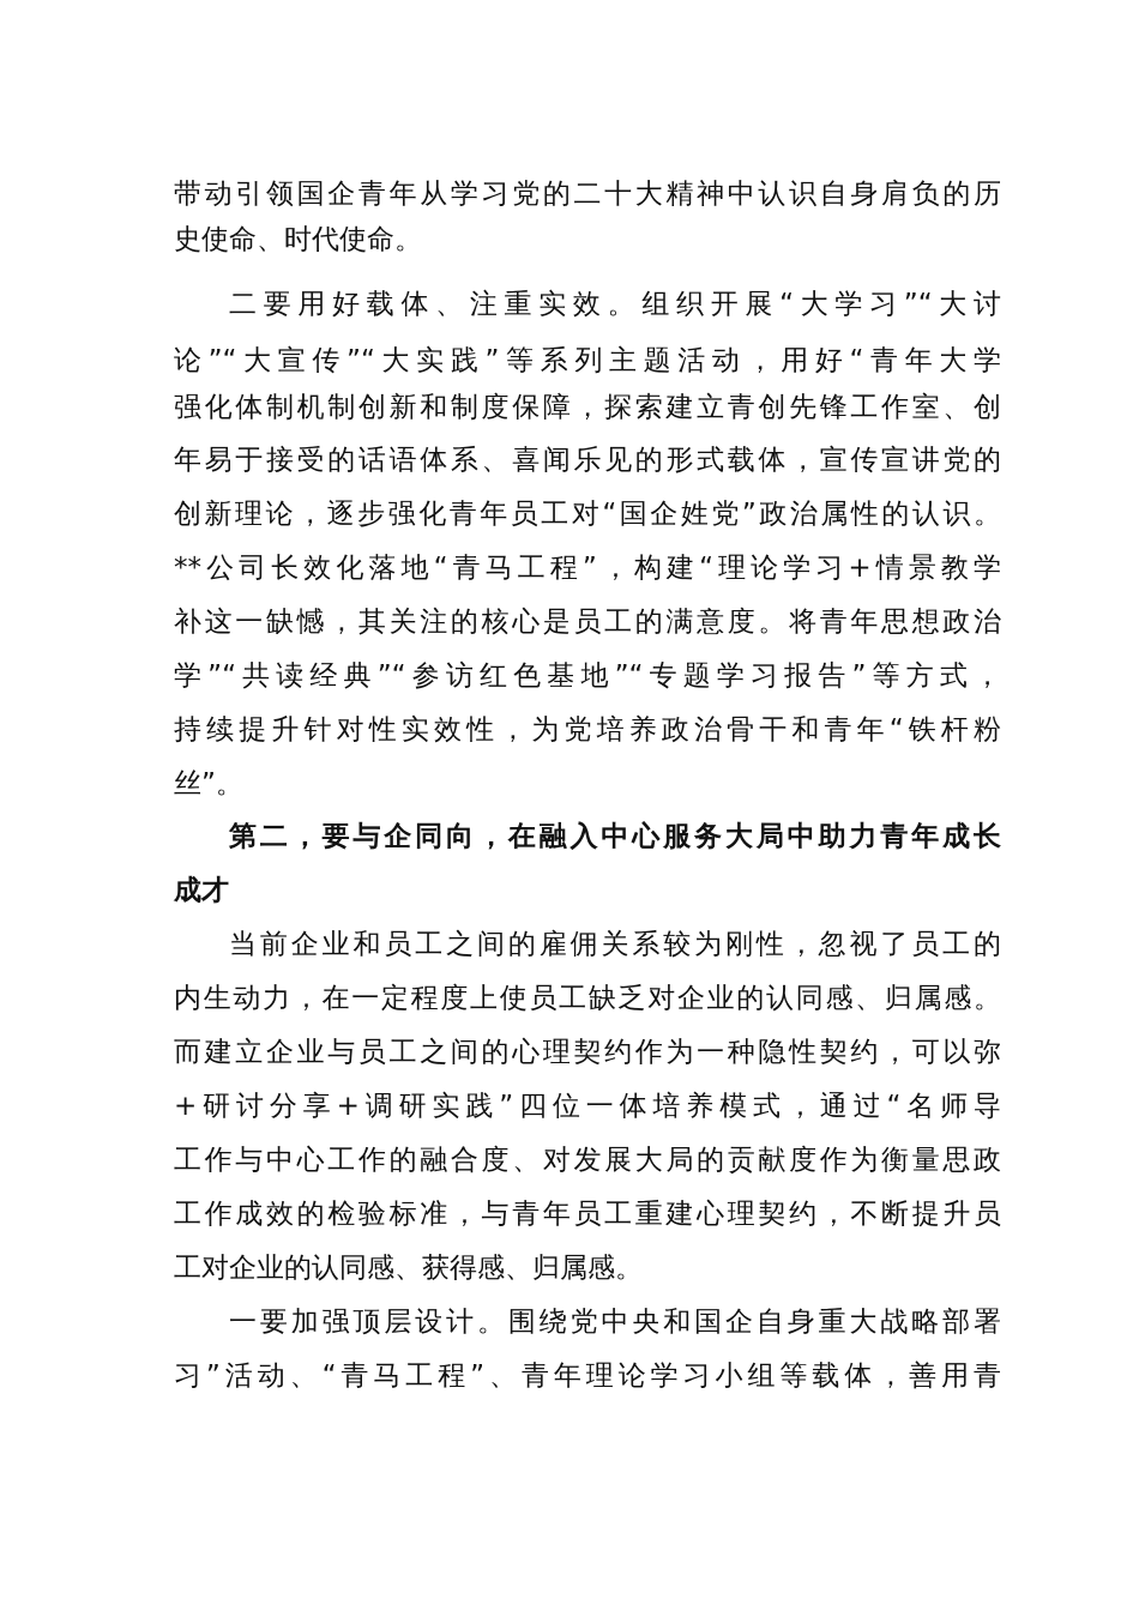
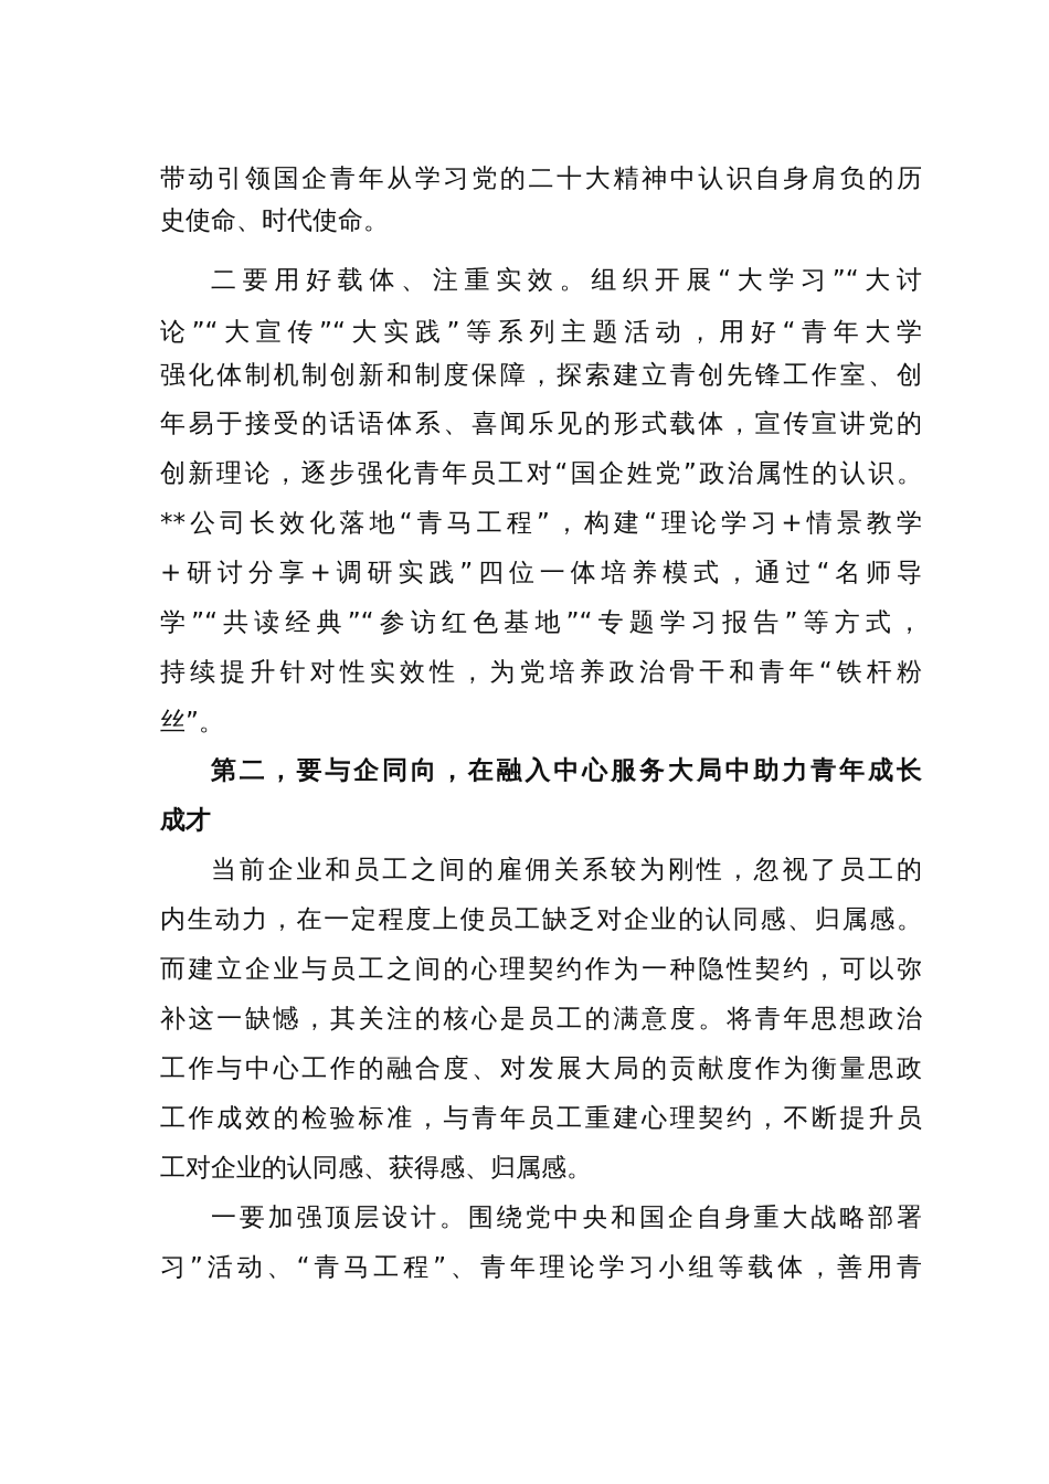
  带动引领国企青年从学习党的二十大精神中认识自身肩负的历
  史使命、时代使命。
  二要用好载体、注重实效。组织开展“大学习”“大讨
  论”“大宣传”“大实践”等系列主题活动，用好“青年大学
  强化体制机制创新和制度保障，探索建立青创先锋工作室、创
  年易于接受的话语体系、喜闻乐见的形式载体，宣传宣讲党的
  创新理论，逐步强化青年员工对“国企姓党”政治属性的认识。
  **公司长效化落地“青马工程”，构建“理论学习+情景教学
- 补这一缺憾，其关注的核心是员工的满意度。将青年思想政治
+ +研讨分享+调研实践”四位一体培养模式，通过“名师导
  学”“共读经典”“参访红色基地”“专题学习报告”等方式，
  持续提升针对性实效性，为党培养政治骨干和青年“铁杆粉
  丝”。
  第二，要与企同向，在融入中心服务大局中助力青年成长
  成才
  当前企业和员工之间的雇佣关系较为刚性，忽视了员工的
  内生动力，在一定程度上使员工缺乏对企业的认同感、归属感。
  而建立企业与员工之间的心理契约作为一种隐性契约，可以弥
- +研讨分享+调研实践”四位一体培养模式，通过“名师导
+ 补这一缺憾，其关注的核心是员工的满意度。将青年思想政治
  工作与中心工作的融合度、对发展大局的贡献度作为衡量思政
  工作成效的检验标准，与青年员工重建心理契约，不断提升员
  工对企业的认同感、获得感、归属感。
  一要加强顶层设计。围绕党中央和国企自身重大战略部署
  习”活动、“青马工程”、青年理论学习小组等载体，善用青
